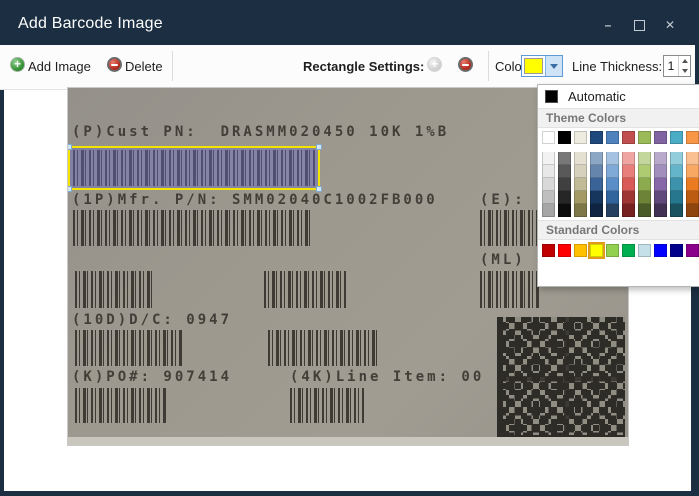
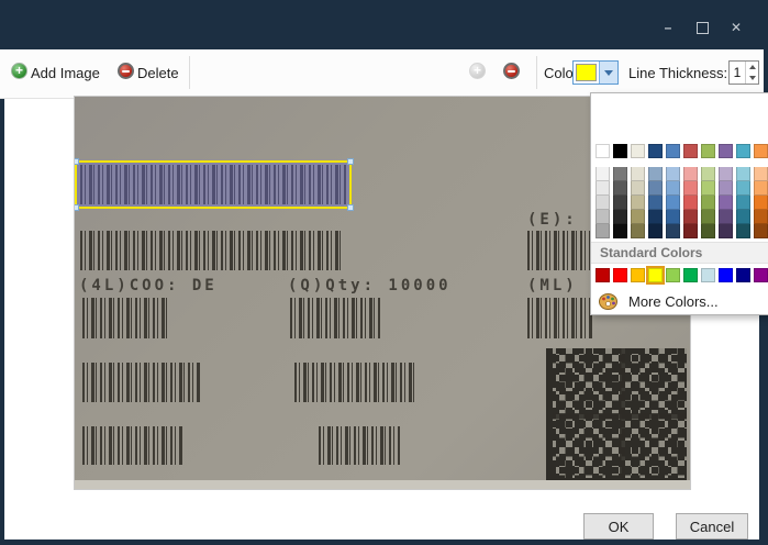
- Add Barcode Image
  –
  ✕
  Add Image
  Delete
- Rectangle Settings:
  Line Thickness:
  1
- (P)Cust PN: DRASMM020450 10K 1%B
- (1P)Mfr. P/N: SMM02040C1002FB000
  (E):
+ (4L)COO: DE
+ (Q)Qty: 10000
  (ML)
- (10D)D/C: 0947
- (K)PO#: 907414
- (4K)Line Item: 00
- Automatic
- Theme Colors
  Standard Colors
+ More Colors...
+ OK
+ Cancel
